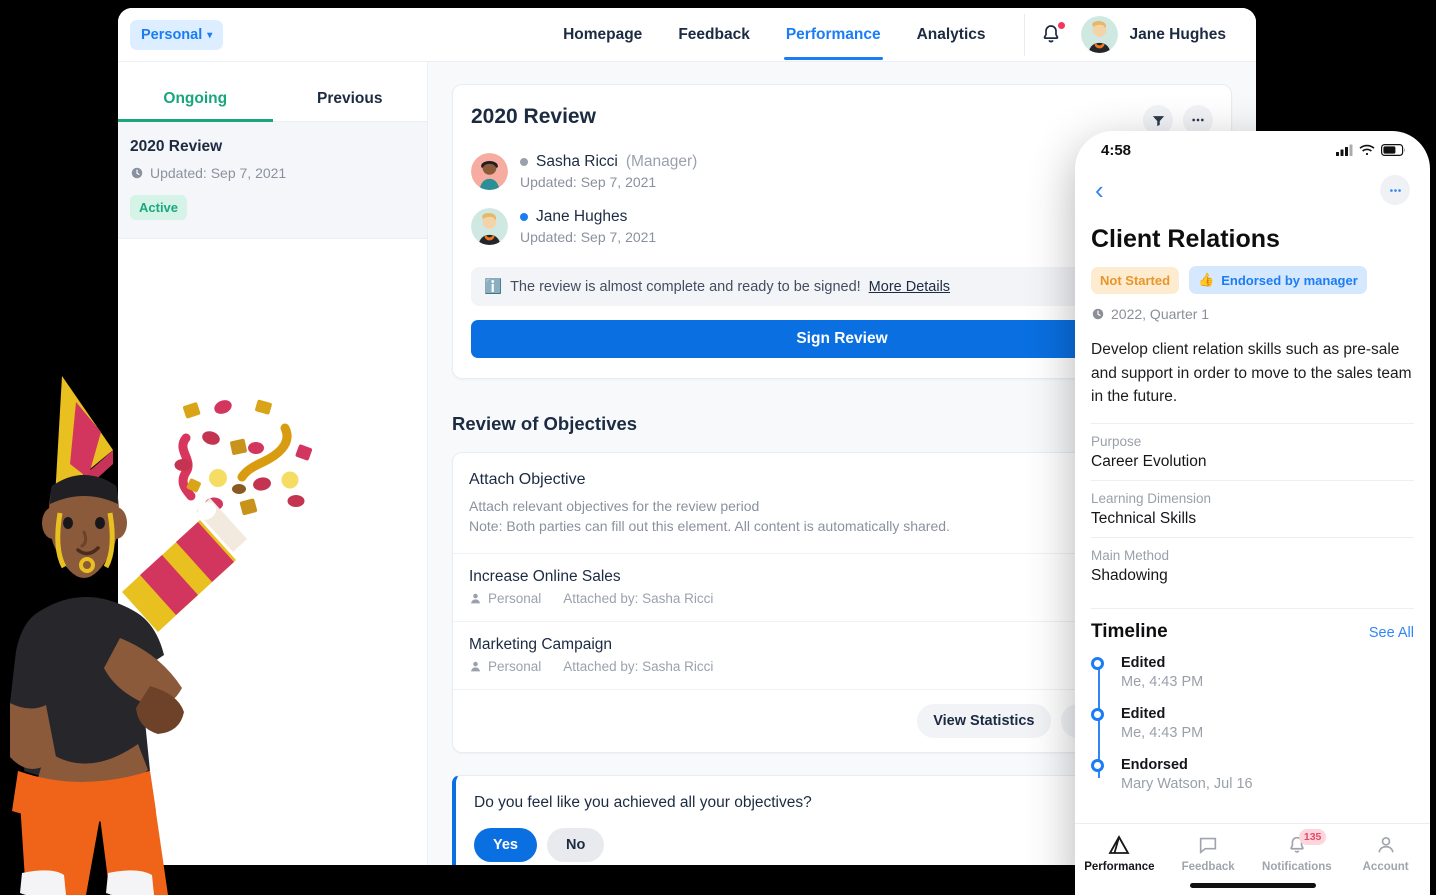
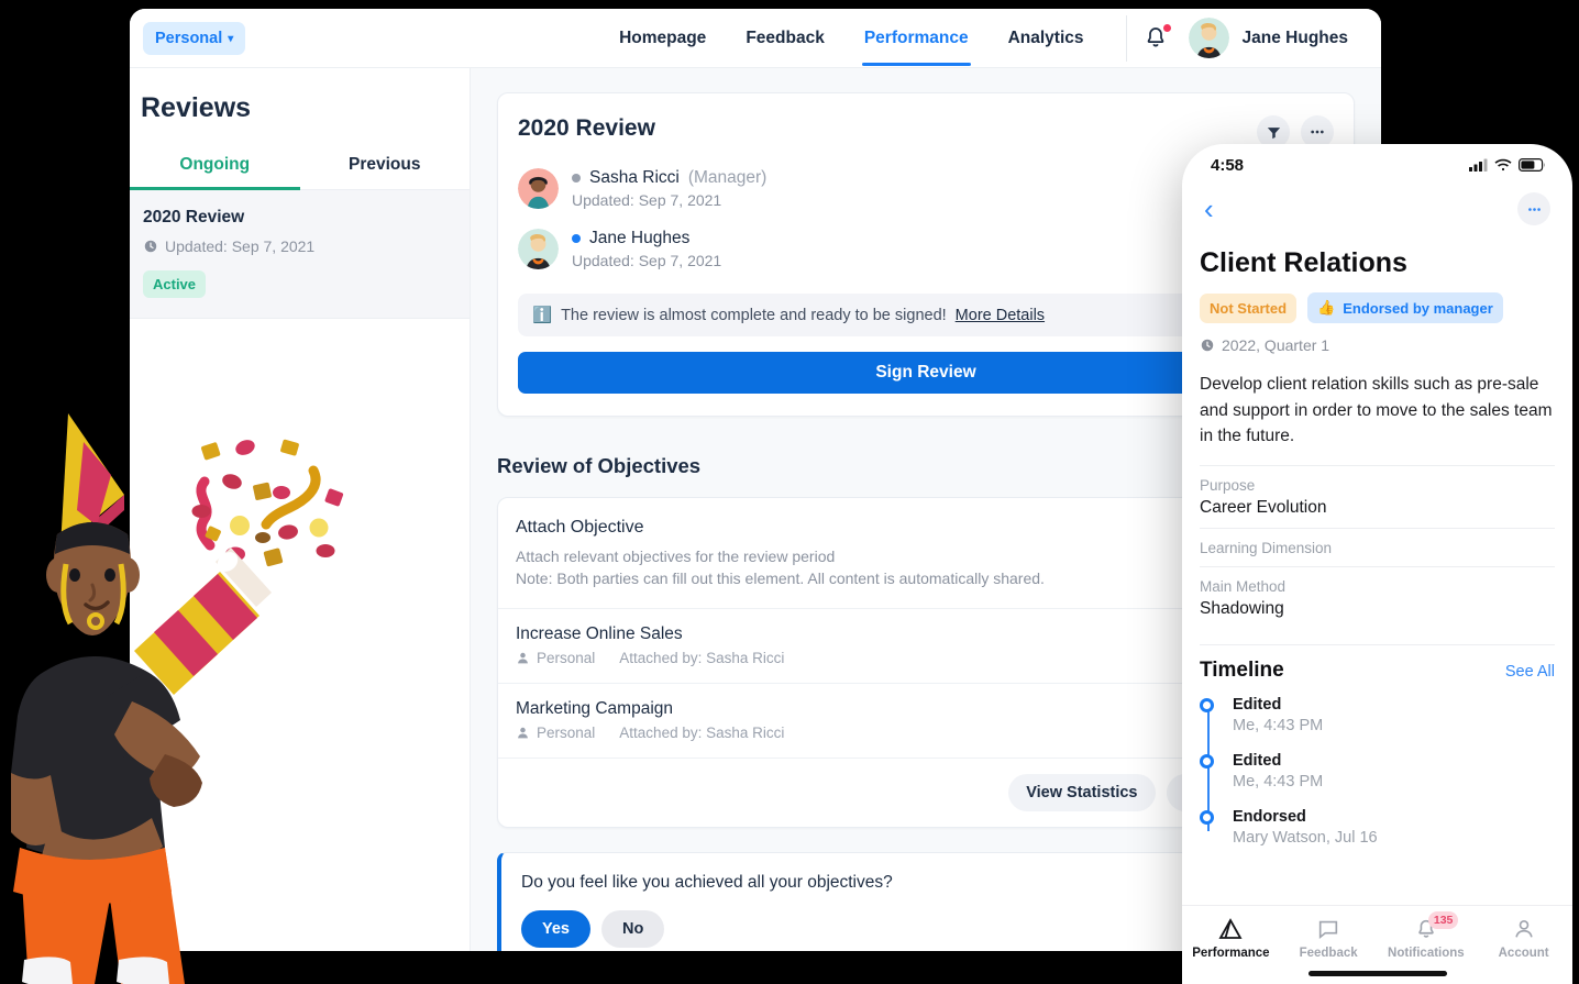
  Personal
  ▾
  Homepage
  Feedback
  Performance
  Analytics
  Jane Hughes
+ Reviews
  Ongoing
  Previous
  2020 Review
  Updated: Sep 7, 2021
  Active
  2020 Review
  Sasha Ricci
  (Manager)
  Updated: Sep 7, 2021
  Jane Hughes
  Updated: Sep 7, 2021
  ℹ️
  The review is almost complete and ready to be signed!
  More Details
  Sign Review
  Review of Objectives
  Attach Objective
  Attach relevant objectives for the review period
  Note: Both parties can fill out this element. All content is automatically shared.
  Increase Online Sales
  Personal
  Attached by: Sasha Ricci
  Marketing Campaign
  Personal
  Attached by: Sasha Ricci
  View Statistics
  Do you feel like you achieved all your objectives?
  Yes
  No
  4:58
  ‹
  Client Relations
  Not Started
  👍
  Endorsed by manager
  2022, Quarter 1
  Develop client relation skills such as pre-sale and support in order to move to the sales team in the future.
  Purpose
  Career Evolution
  Learning Dimension
- Technical Skills
  Main Method
  Shadowing
  Timeline
  See All
  Edited
  Me, 4:43 PM
  Edited
  Me, 4:43 PM
  Endorsed
  Mary Watson, Jul 16
  Performance
  Feedback
  135
  Notifications
  Account
